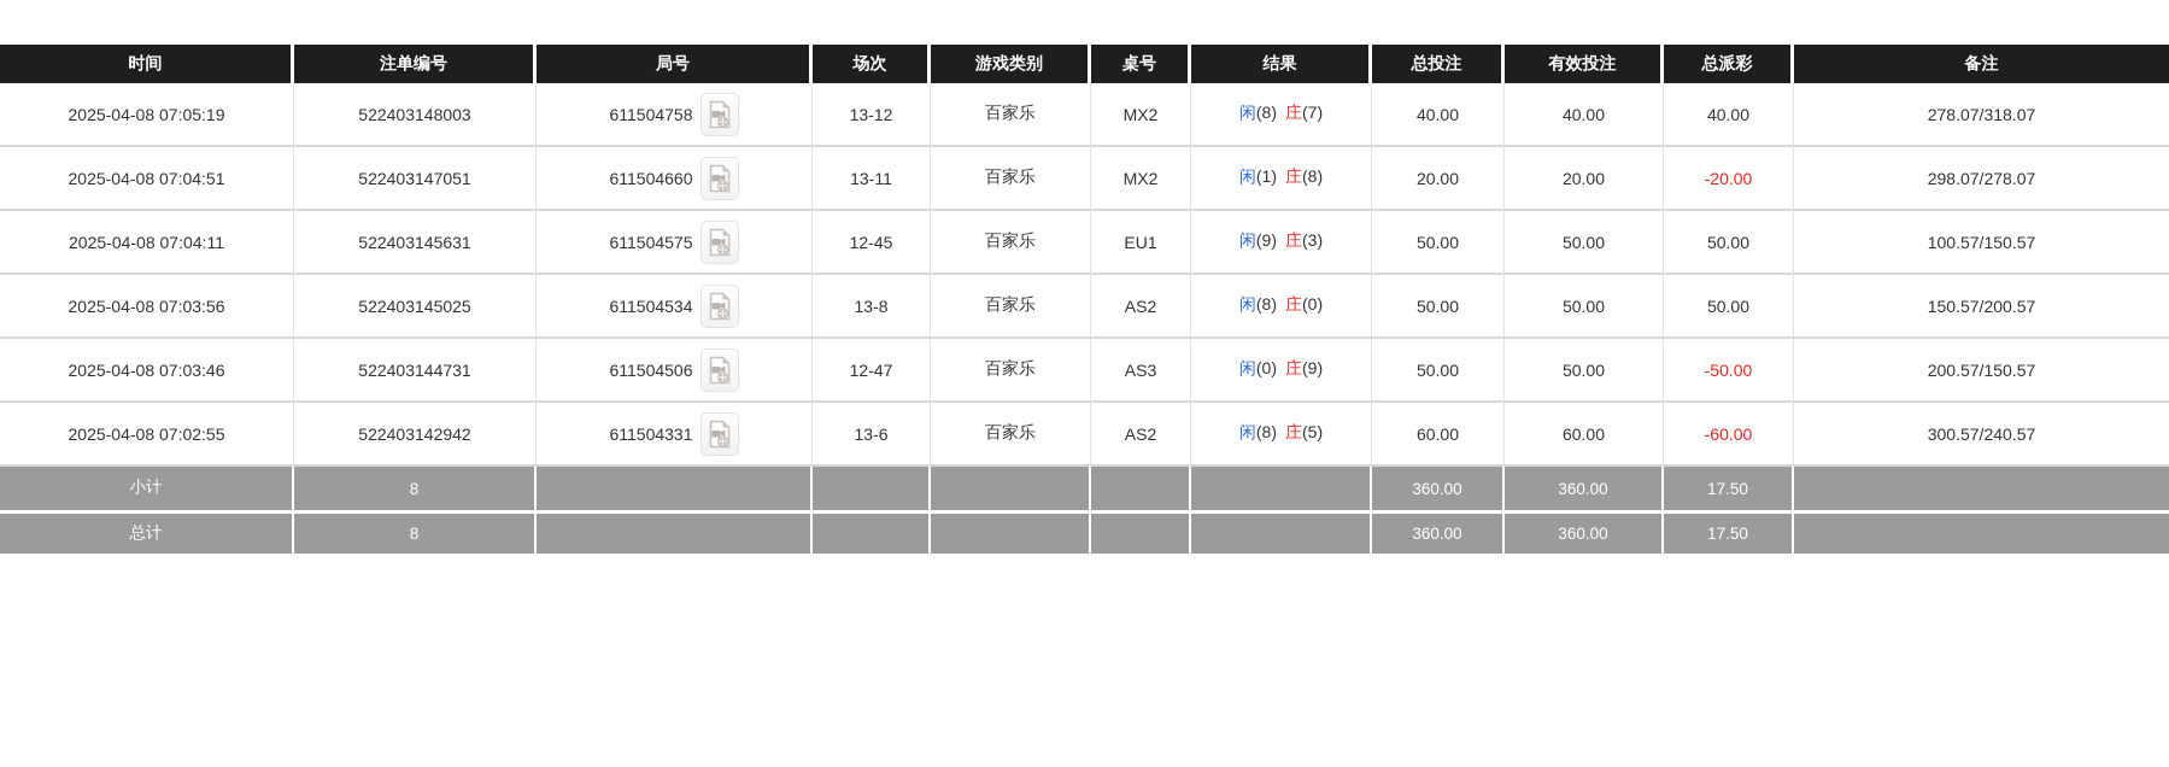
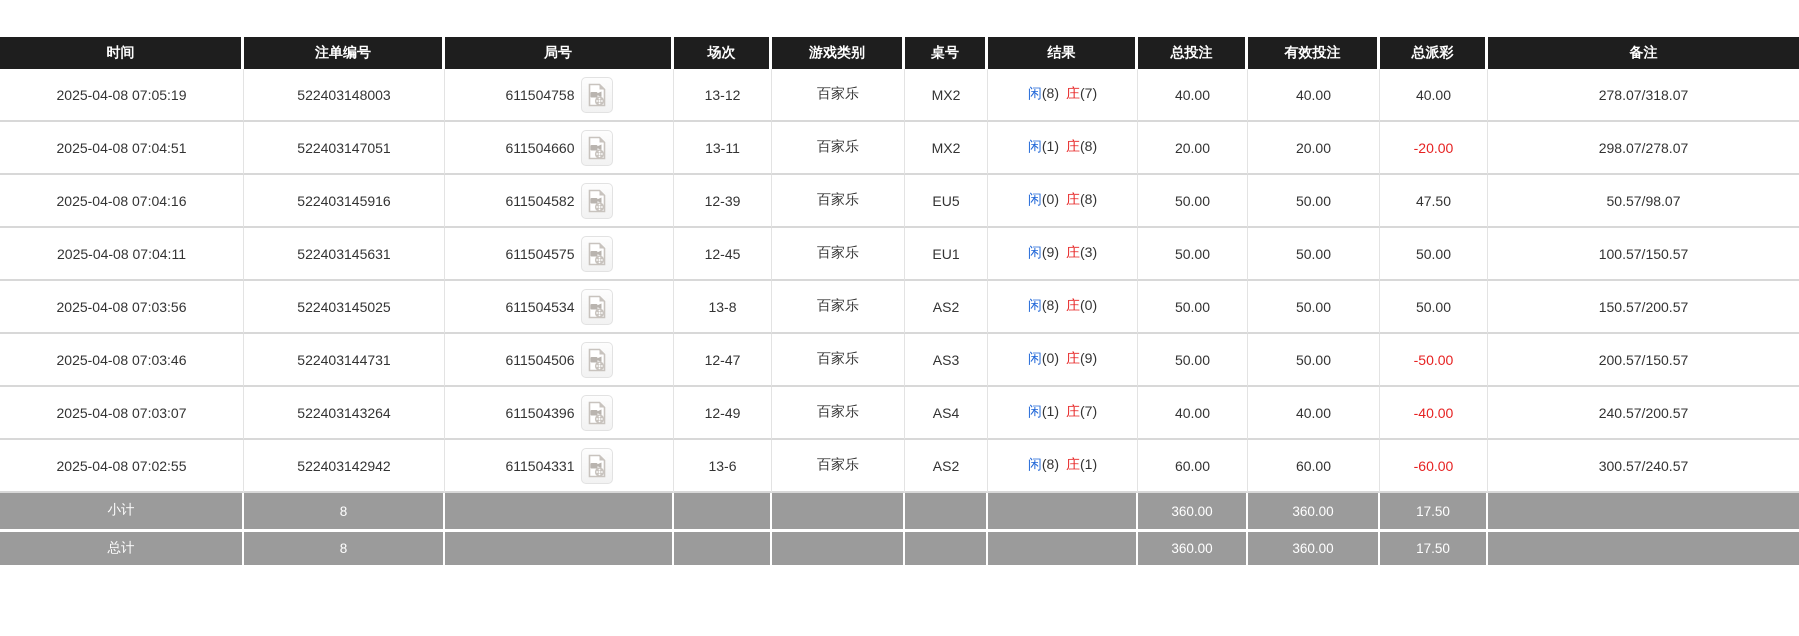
  时间	注单编号	局号	场次	游戏类别	桌号	结果	总投注	有效投注	总派彩	备注
  2025-04-08 07:05:19	522403148003	611504758	13-12	百家乐	MX2	闲(8) 庄(7)	40.00	40.00	40.00	278.07/318.07
  2025-04-08 07:04:51	522403147051	611504660	13-11	百家乐	MX2	闲(1) 庄(8)	20.00	20.00	-20.00	298.07/278.07
+ 2025-04-08 07:04:16	522403145916	611504582	12-39	百家乐	EU5	闲(0) 庄(8)	50.00	50.00	47.50	50.57/98.07
  2025-04-08 07:04:11	522403145631	611504575	12-45	百家乐	EU1	闲(9) 庄(3)	50.00	50.00	50.00	100.57/150.57
  2025-04-08 07:03:56	522403145025	611504534	13-8	百家乐	AS2	闲(8) 庄(0)	50.00	50.00	50.00	150.57/200.57
  2025-04-08 07:03:46	522403144731	611504506	12-47	百家乐	AS3	闲(0) 庄(9)	50.00	50.00	-50.00	200.57/150.57
+ 2025-04-08 07:03:07	522403143264	611504396	12-49	百家乐	AS4	闲(1) 庄(7)	40.00	40.00	-40.00	240.57/200.57
- 2025-04-08 07:02:55	522403142942	611504331	13-6	百家乐	AS2	闲(8) 庄(5)	60.00	60.00	-60.00	300.57/240.57
+ 2025-04-08 07:02:55	522403142942	611504331	13-6	百家乐	AS2	闲(8) 庄(1)	60.00	60.00	-60.00	300.57/240.57
  小计	8						360.00	360.00	17.50
  总计	8						360.00	360.00	17.50
